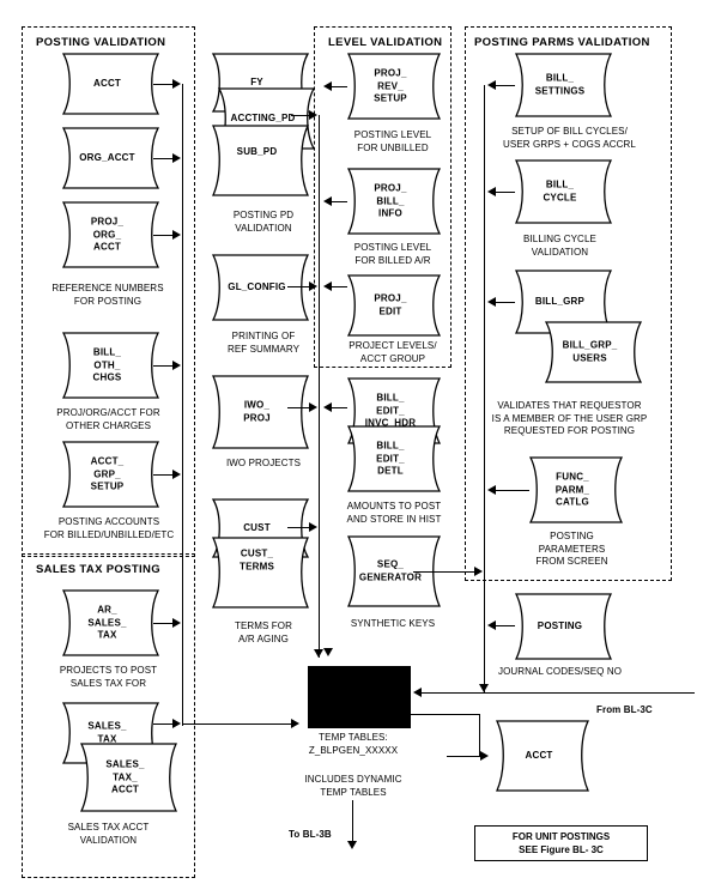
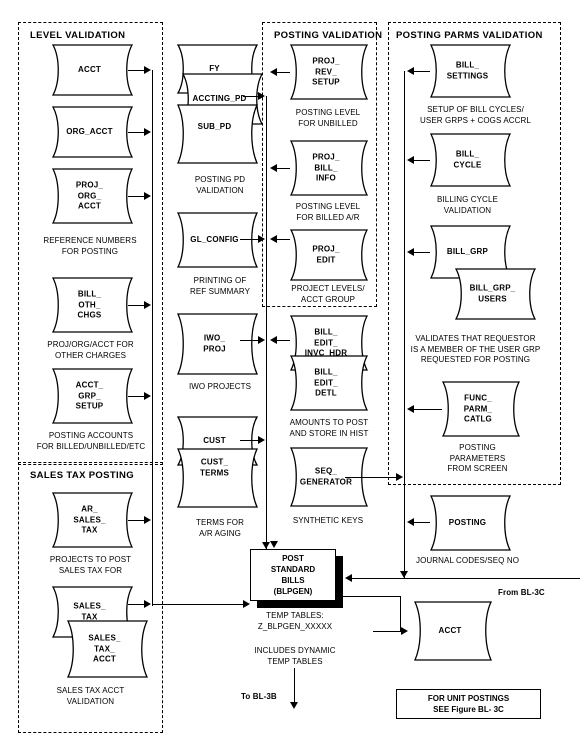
- POSTING VALIDATION
+ LEVEL VALIDATION
  SALES TAX POSTING
- LEVEL VALIDATION
+ POSTING VALIDATION
  POSTING PARMS VALIDATION
  ACCT
  ORG_ACCT
  PROJ_
  ORG_
  ACCT
  REFERENCE NUMBERS
  FOR POSTING
  BILL_
  OTH_
  CHGS
  PROJ/ORG/ACCT FOR
  OTHER CHARGES
  ACCT_
  GRP_
  SETUP
  POSTING ACCOUNTS
  FOR BILLED/UNBILLED/ETC
  AR_
  SALES_
  TAX
  PROJECTS TO POST
  SALES TAX FOR
  SALES_
  TAX
  SALES_
  TAX_
  ACCT
  SALES TAX ACCT
  VALIDATION
  FY
  ACCTING_PD
  SUB_PD
  POSTING PD
  VALIDATION
  GL_CONFIG
  PRINTING OF
  REF SUMMARY
  IWO_
  PROJ
  IWO PROJECTS
  CUST
  CUST_
  TERMS
  TERMS FOR
  A/R AGING
  PROJ_
  REV_
  SETUP
  POSTING LEVEL
  FOR UNBILLED
  PROJ_
  BILL_
  INFO
  POSTING LEVEL
  FOR BILLED A/R
  PROJ_
  EDIT
  PROJECT LEVELS/
  ACCT GROUP
  BILL_
  EDIT_
  INVC_HDR
  BILL_
  EDIT_
  DETL
  AMOUNTS TO POST
  AND STORE IN HIST
  SEQ_
  GENERATOR
  SYNTHETIC KEYS
  BILL_
  SETTINGS
  SETUP OF BILL CYCLES/
  USER GRPS + COGS ACCRL
  BILL_
  CYCLE
  BILLING CYCLE
  VALIDATION
  BILL_GRP
  BILL_GRP_
  USERS
  VALIDATES THAT REQUESTOR
  IS A MEMBER OF THE USER GRP
  REQUESTED FOR POSTING
  FUNC_
  PARM_
  CATLG
  POSTING
  PARAMETERS
  FROM SCREEN
  POSTING
  JOURNAL CODES/SEQ NO
+ POST
+ STANDARD
+ BILLS
+ (BLPGEN)
  TEMP TABLES:
  Z_BLPGEN_XXXXX
  INCLUDES DYNAMIC
  TEMP TABLES
  To BL-3B
  From BL-3C
  ACCT
  FOR UNIT POSTINGS
  SEE Figure BL- 3C
